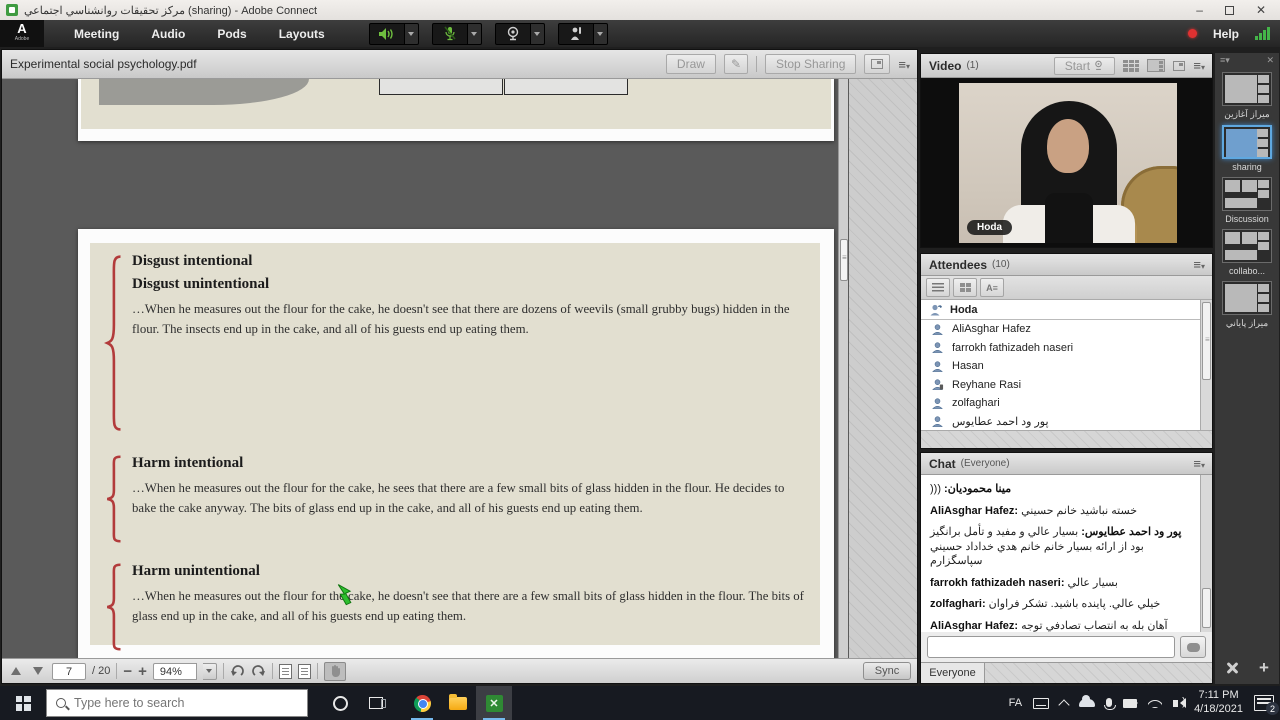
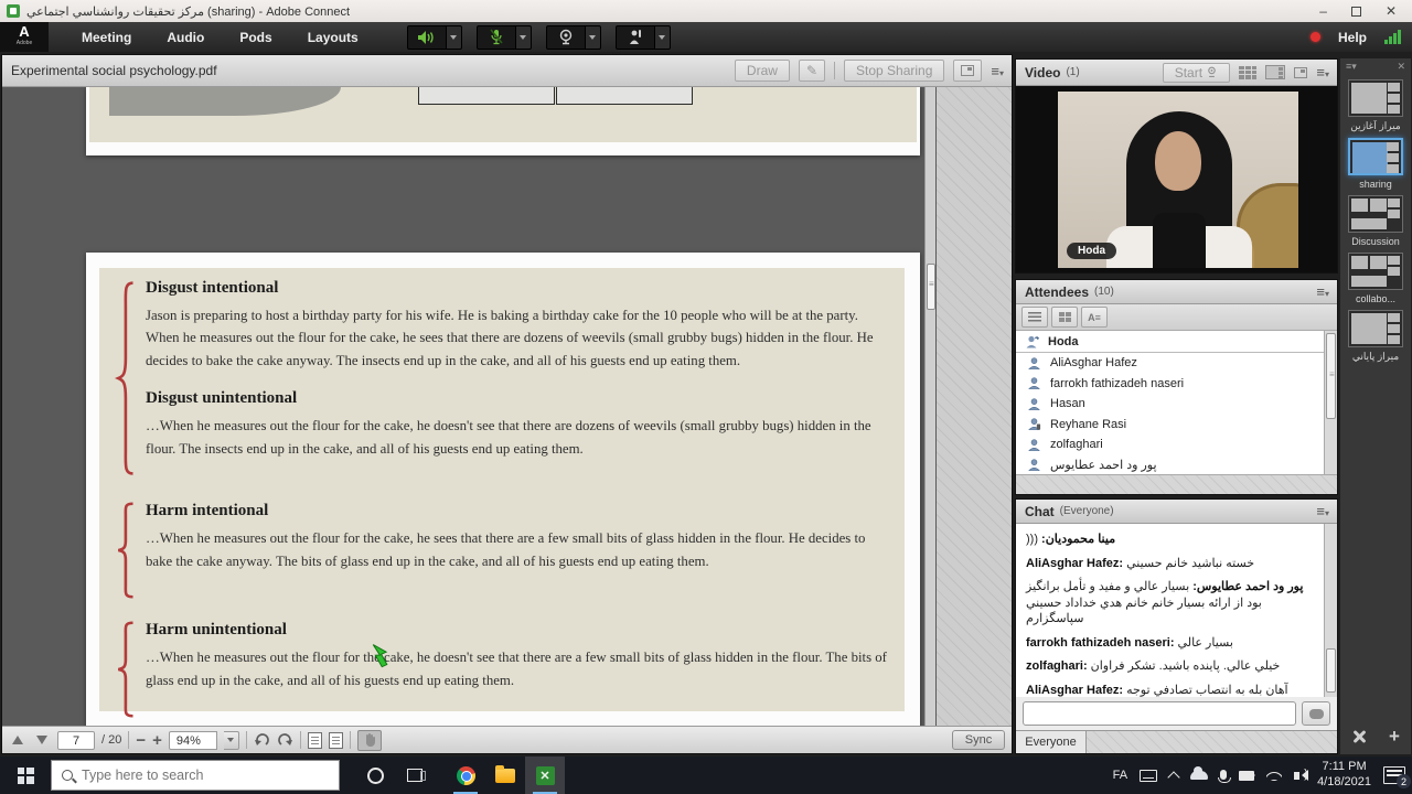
  مركز تحقيقات روانشناسي اجتماعي (sharing) - Adobe Connect
  –
  ✕
  A
  Meeting
  Audio
  Pods
  Layouts
  Help
  Experimental social psychology.pdf
  Draw
  ✎
  Stop Sharing
  ≡
  Disgust intentional
+ Jason is preparing to host a birthday party for his wife. He is baking a birthday cake for the 10 people who will be at the party. When he measures out the flour for the cake, he sees that there are dozens of weevils (small grubby bugs) hidden in the flour. He decides to bake the cake anyway. The insects end up in the cake, and all of his guests end up eating them.
  Disgust unintentional
  …When he measures out the flour for the cake, he doesn't see that there are dozens of weevils (small grubby bugs) hidden in the flour. The insects end up in the cake, and all of his guests end up eating them.
  Harm intentional
  …When he measures out the flour for the cake, he sees that there are a few small bits of glass hidden in the flour. He decides to bake the cake anyway. The bits of glass end up in the cake, and all of his guests end up eating them.
  Harm unintentional
  …When he measures out the flour for th cake, he doesn't see that there are a few small bits of glass hidden in the flour. The bits of glass end up in the cake, and all of his guests end up eating them.
  7
  / 20
  −
  +
  94%
  Sync
  Video
  (1)
  Start
  ≡
  Hoda
  Attendees
  (10)
  ≡
  A≡
  Hoda
  AliAsghar Hafez
  farrokh fathizadeh naseri
  Hasan
  Reyhane Rasi
  zolfaghari
  پور ود احمد عطايوس
  Chat
  (Everyone)
  ≡
  مينا محموديان: (((
  AliAsghar Hafez: خسته نباشيد خانم حسيني
  پور ود احمد عطايوس: بسيار عالي و مفيد و تأمل برانگيز بود از ارائه بسيار خانم خانم هدي خداداد حسيني سپاسگزارم
  farrokh fathizadeh naseri: بسيار عالي
  zolfaghari: خيلي عالي. پاينده باشيد. تشكر فراوان
  AliAsghar Hafez: آهان بله به انتصاب تصادفي توجه
  Everyone
  ≡▾
  ✕
  ميراز آغازين
  sharing
  Discussion
  collabo...
  ميراز پاياني
  +
  Type here to search
  ✕
  FA
  7:11 PM
  4/18/2021
  2
